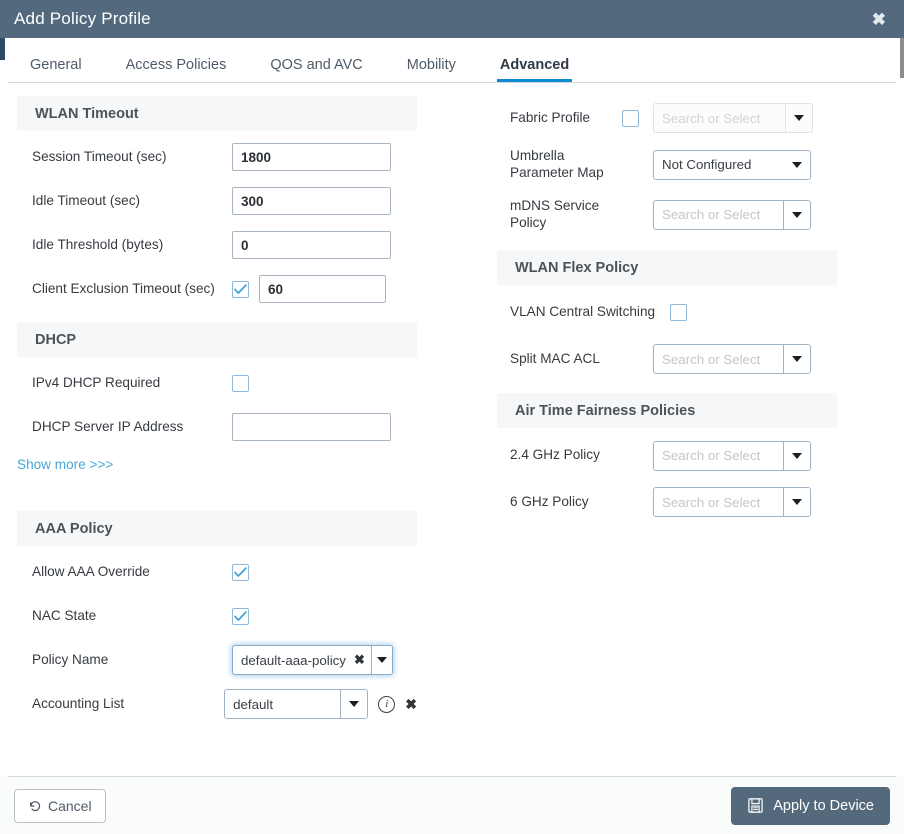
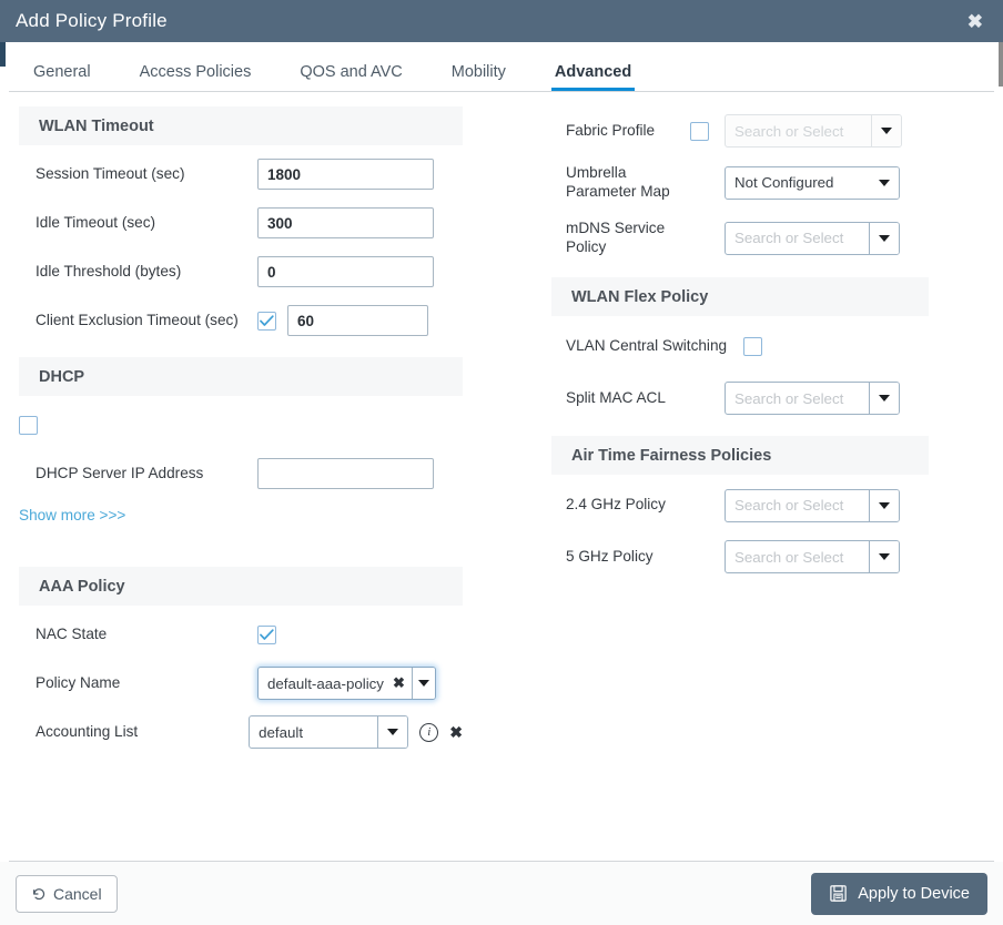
  Add Policy Profile
  ✖
  General
  Access Policies
  QOS and AVC
  Mobility
  Advanced
  WLAN Timeout
  Session Timeout (sec)
  1800
  Idle Timeout (sec)
  300
  Idle Threshold (bytes)
  0
  Client Exclusion Timeout (sec)
  60
  DHCP
- IPv4 DHCP Required
  DHCP Server IP Address
  Show more >>>
  AAA Policy
- Allow AAA Override
  NAC State
  Policy Name
  default-aaa-policy
  ✖
  Accounting List
  default
  i
  ✖
  Fabric Profile
  Search or Select
  Umbrella Parameter Map
  Not Configured
  mDNS Service Policy
  Search or Select
  WLAN Flex Policy
  VLAN Central Switching
  Split MAC ACL
  Search or Select
  Air Time Fairness Policies
  2.4 GHz Policy
  Search or Select
- 6 GHz Policy
+ 5 GHz Policy
  Search or Select
  Cancel
  Apply to Device
